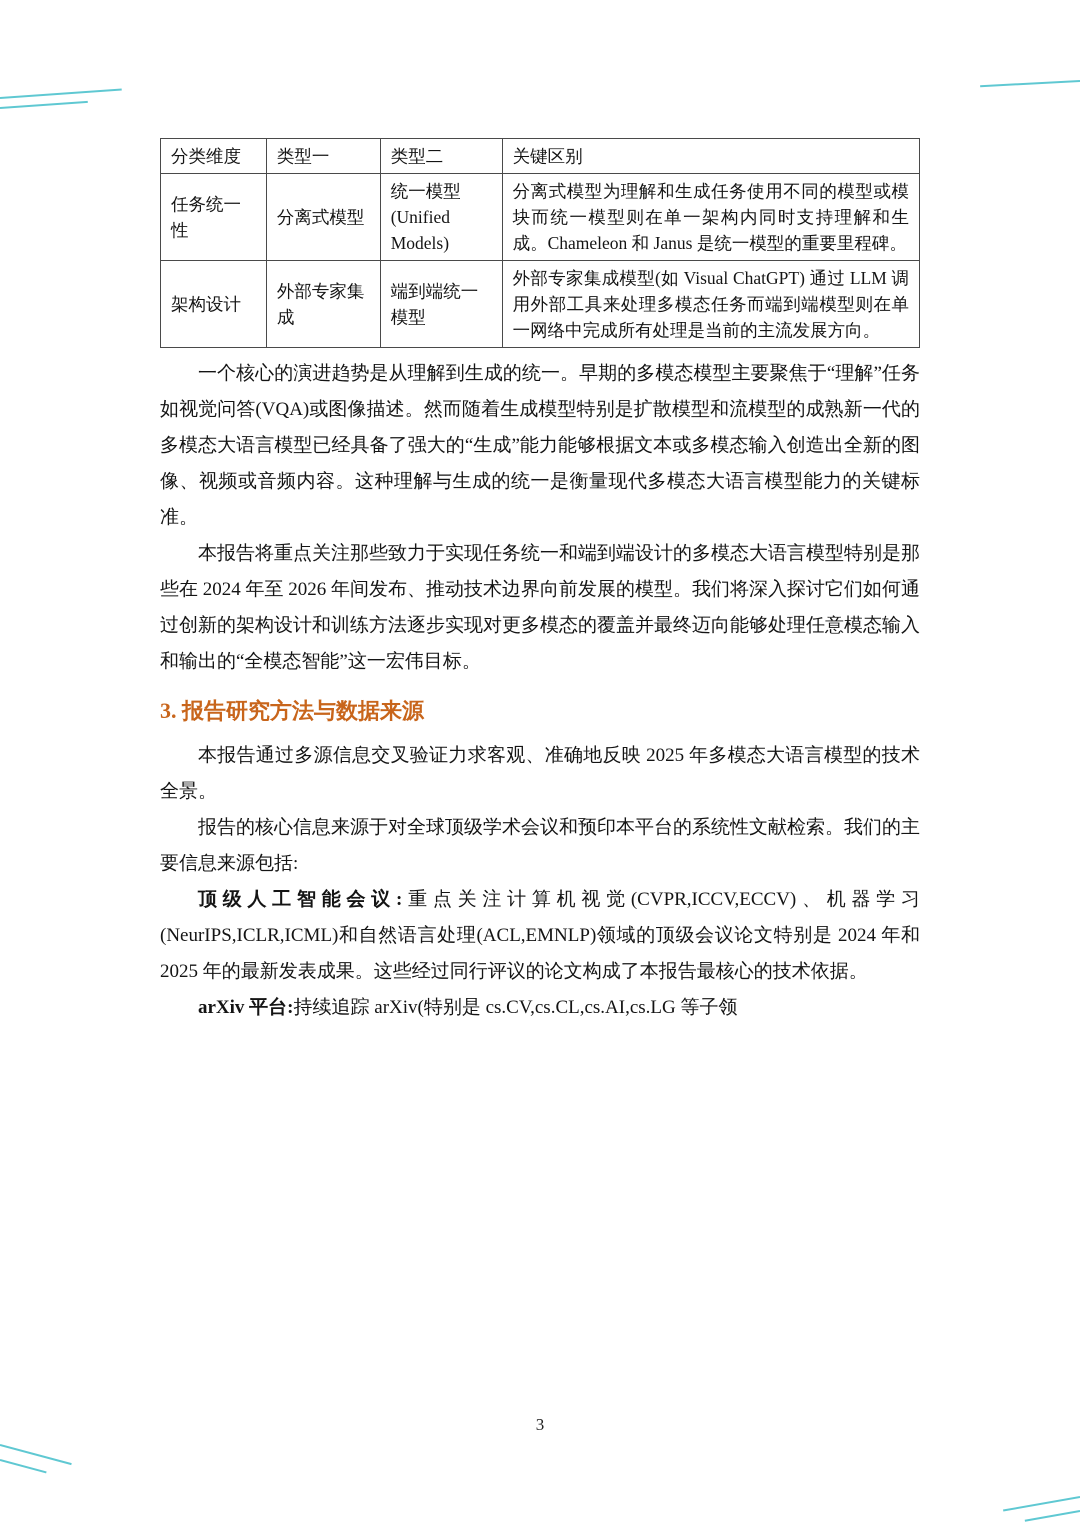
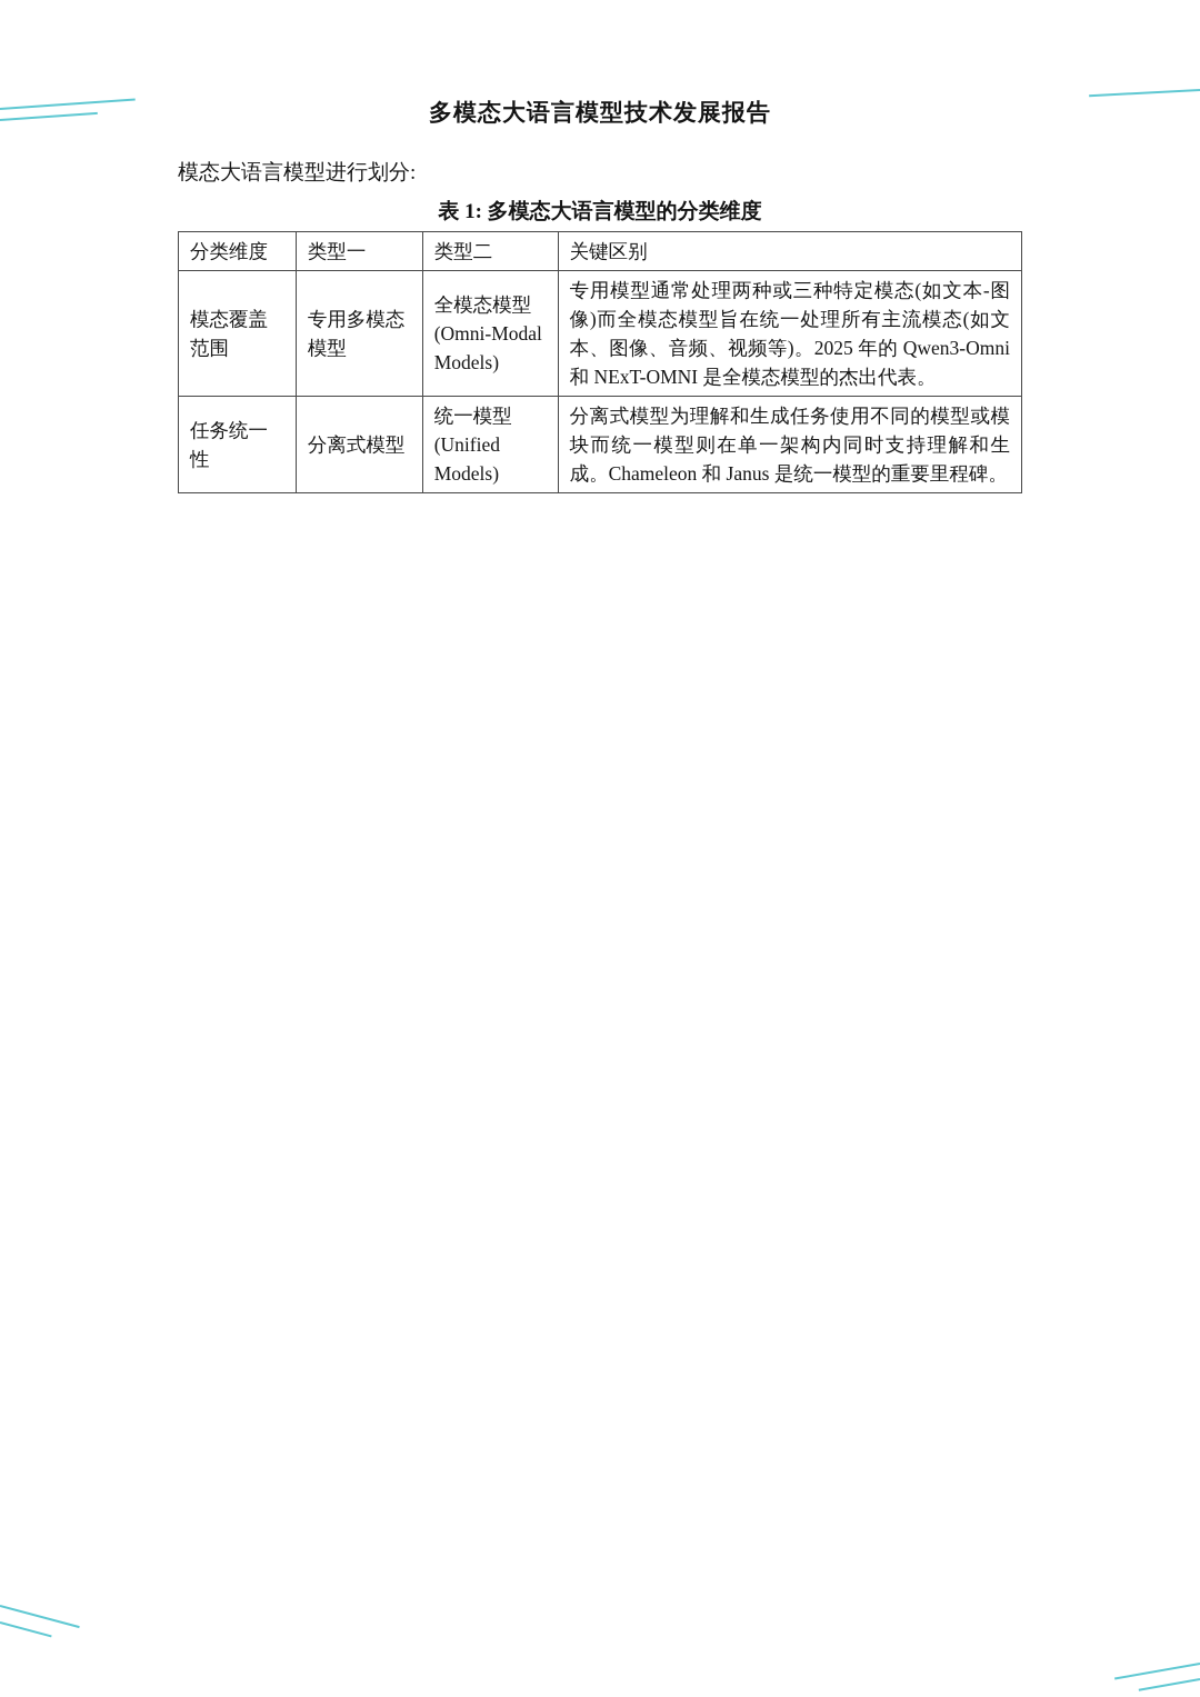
+ 多模态大语言模型技术发展报告
+ 模态大语言模型进行划分:
+ 表 1: 多模态大语言模型的分类维度
  分类维度	类型一	类型二	关键区别
+ 模态覆盖范围	专用多模态模型	全模态模型 (Omni-Modal Models)	专用模型通常处理两种或三种特定模态(如文本-图像)而全模态模型旨在统一处理所有主流模态(如文本、图像、音频、视频等)。2025 年的 Qwen3-Omni 和 NExT-OMNI 是全模态模型的杰出代表。
  任务统一性	分离式模型	统一模型 (Unified Models)	分离式模型为理解和生成任务使用不同的模型或模块而统一模型则在单一架构内同时支持理解和生成。Chameleon 和 Janus 是统一模型的重要里程碑。
- 架构设计	外部专家集成	端到端统一模型	外部专家集成模型(如 Visual ChatGPT) 通过 LLM 调用外部工具来处理多模态任务而端到端模型则在单一网络中完成所有处理是当前的主流发展方向。
- 一个核心的演进趋势是从理解到生成的统一。早期的多模态模型主要聚焦于“理解”任务如视觉问答(VQA)或图像描述。然而随着生成模型特别是扩散模型和流模型的成熟新一代的多模态大语言模型已经具备了强大的“生成”能力能够根据文本或多模态输入创造出全新的图像、视频或音频内容。这种理解与生成的统一是衡量现代多模态大语言模型能力的关键标准。
- 本报告将重点关注那些致力于实现任务统一和端到端设计的多模态大语言模型特别是那些在 2024 年至 2026 年间发布、推动技术边界向前发展的模型。我们将深入探讨它们如何通过创新的架构设计和训练方法逐步实现对更多模态的覆盖并最终迈向能够处理任意模态输入和输出的“全模态智能”这一宏伟目标。
- 3. 报告研究方法与数据来源
- 本报告通过多源信息交叉验证力求客观、准确地反映 2025 年多模态大语言模型的技术全景。
- 报告的核心信息来源于对全球顶级学术会议和预印本平台的系统性文献检索。我们的主要信息来源包括:
- 顶级人工智能会议:重点关注计算机视觉(CVPR,ICCV,ECCV)、机器学习(NeurIPS,ICLR,ICML)和自然语言处理(ACL,EMNLP)领域的顶级会议论文特别是 2024 年和 2025 年的最新发表成果。这些经过同行评议的论文构成了本报告最核心的技术依据。
- arXiv 平台:持续追踪 arXiv(特别是 cs.CV,cs.CL,cs.AI,cs.LG 等子领
- 3
